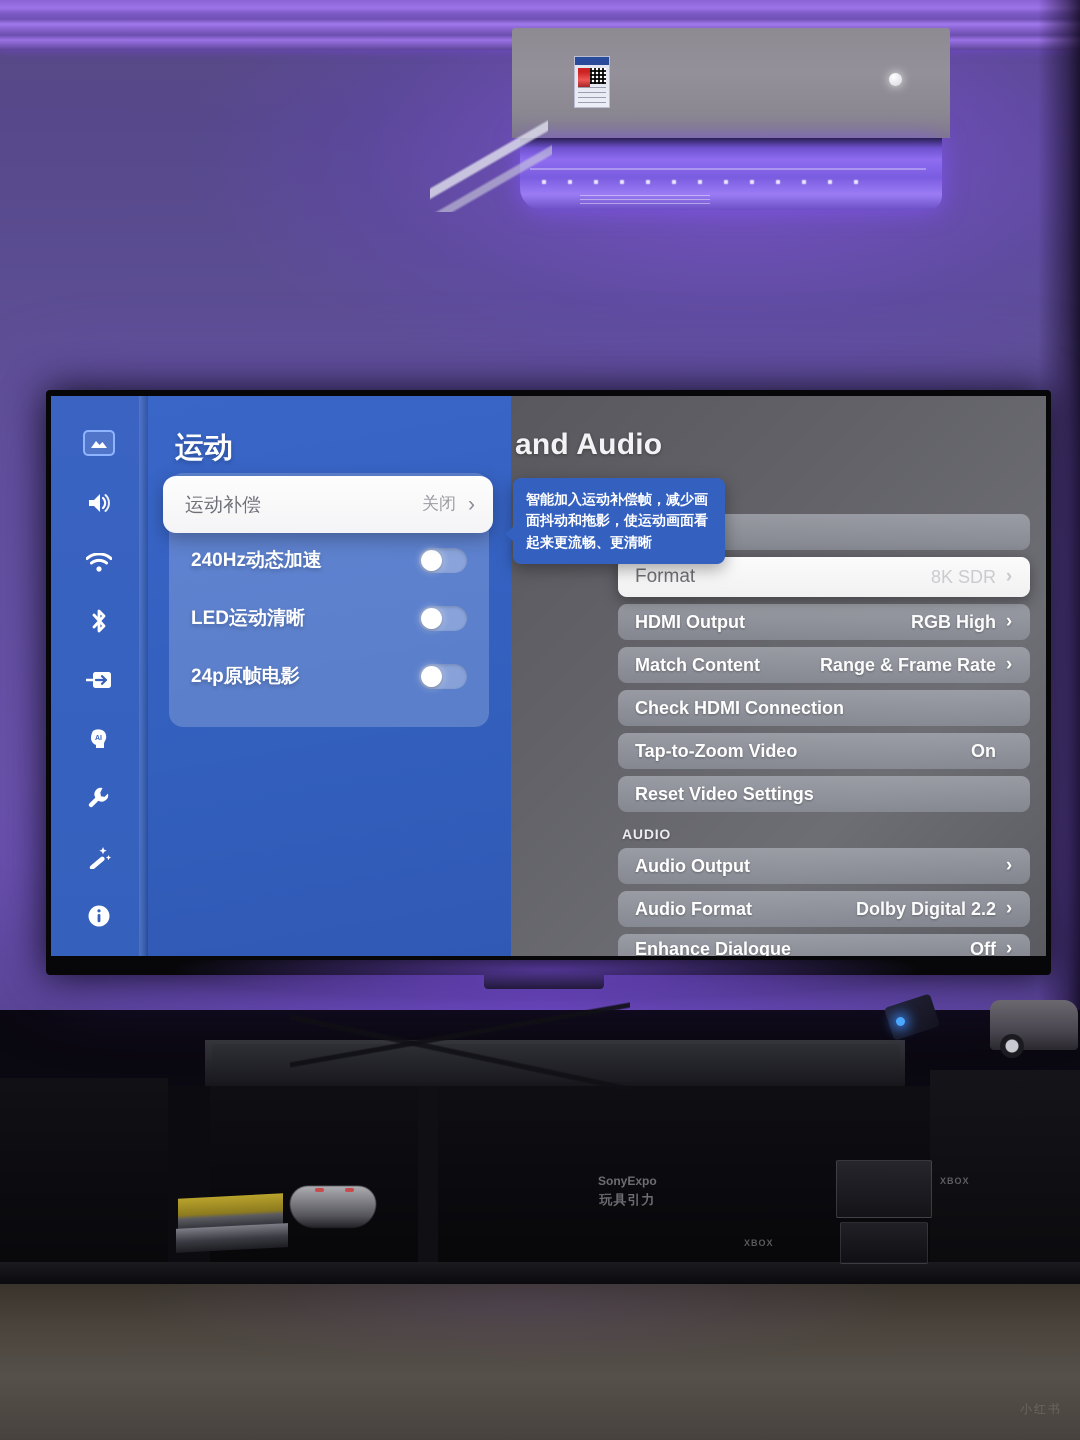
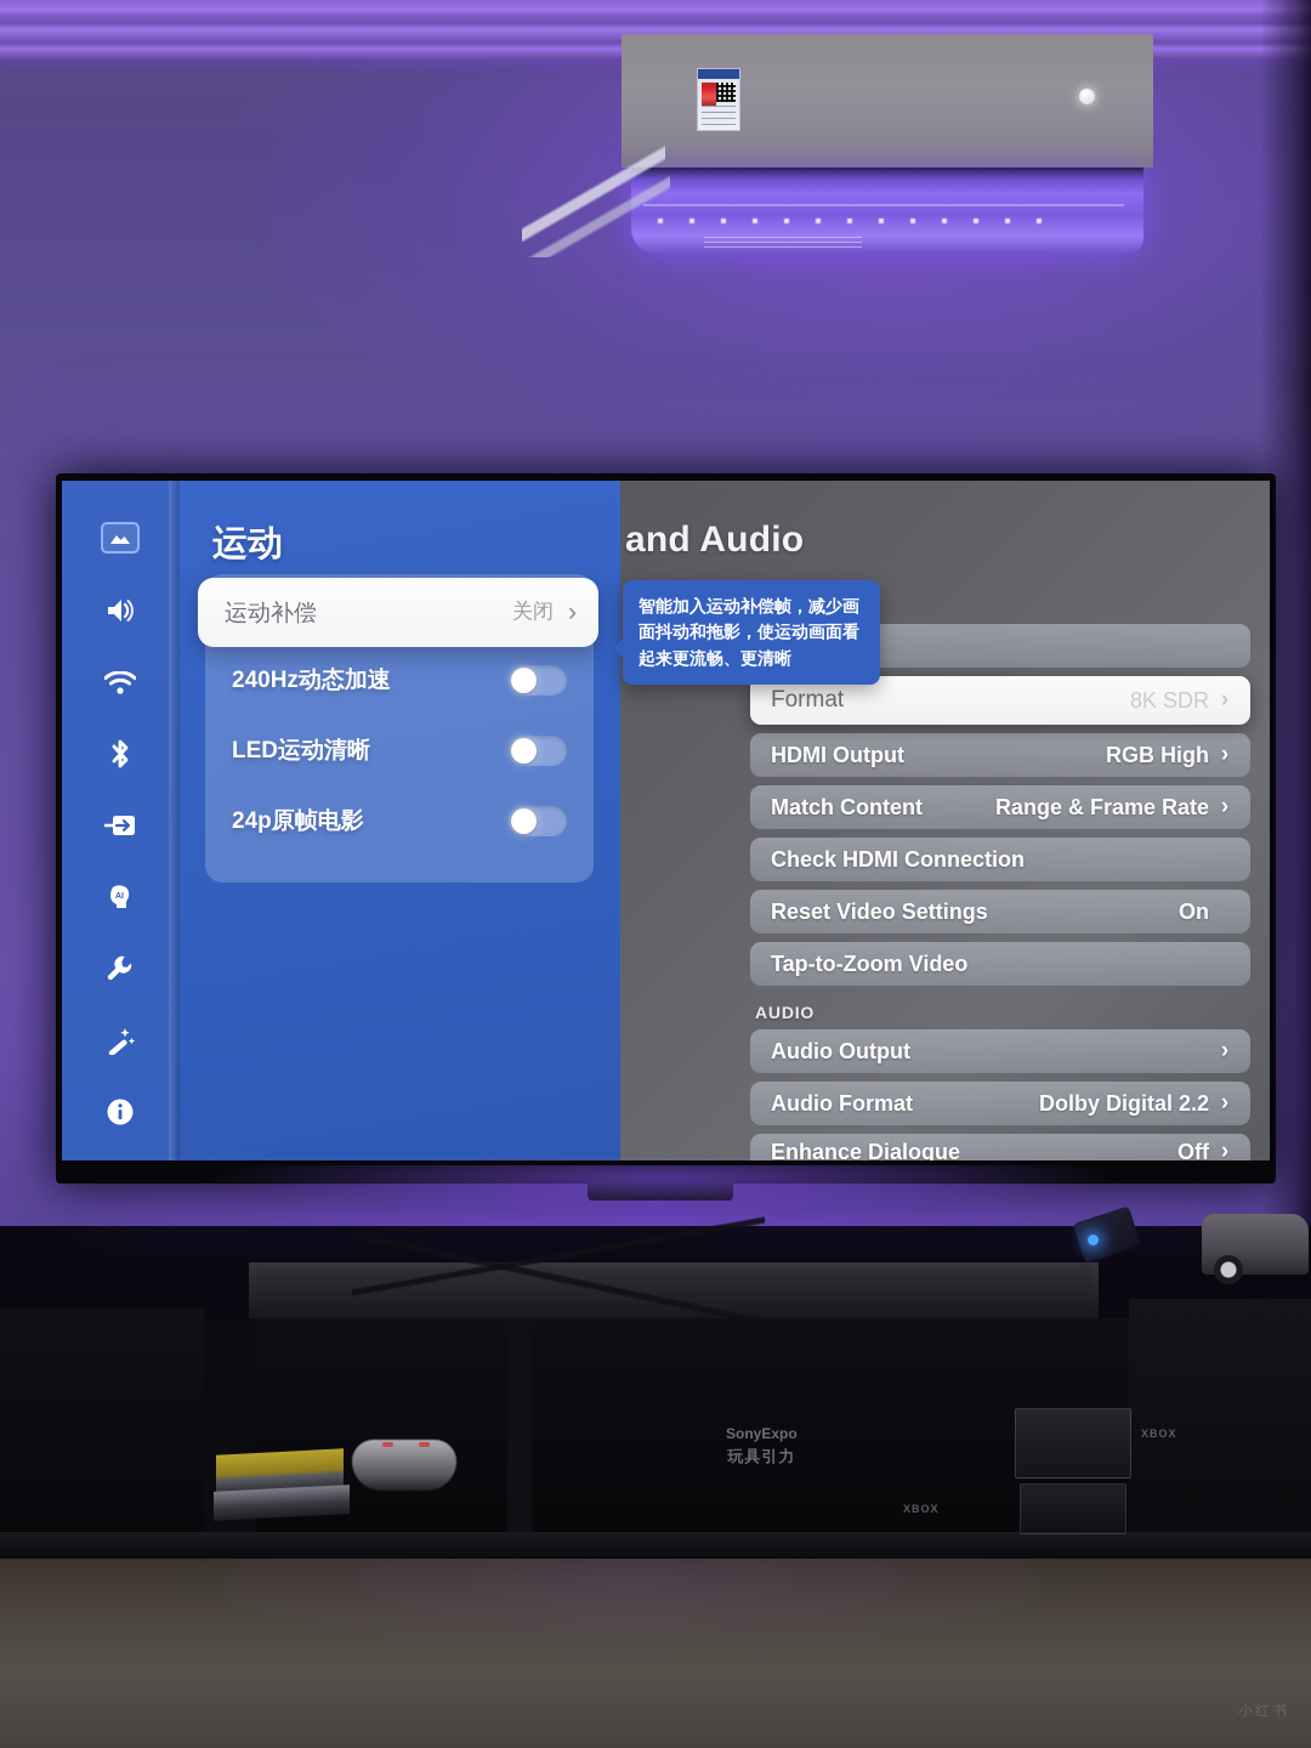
  and Audio
  Format
  8K SDR
  ›
  HDMI Output
  RGB High
  ›
  Match Content
  Range & Frame Rate
  ›
  Check HDMI Connection
- Tap-to-Zoom Video
+ Reset Video Settings
  On
- Reset Video Settings
+ Tap-to-Zoom Video
  AUDIO
  Audio Output
  ›
  Audio Format
  Dolby Digital 2.2
  ›
  Enhance Dialogue
  Off
  ›
  运动
  240Hz动态加速
  LED运动清晰
  24p原帧电影
  运动补偿
  关闭
  ›
  智能加入运动补偿帧，减少画面抖动和拖影，使运动画面看起来更流畅、更清晰
  SonyExpo
  玩具引力
  XBOX
  XBOX
  小红书
